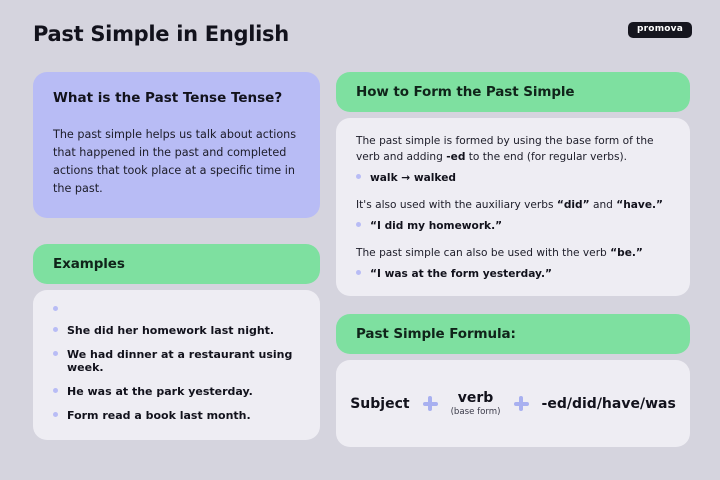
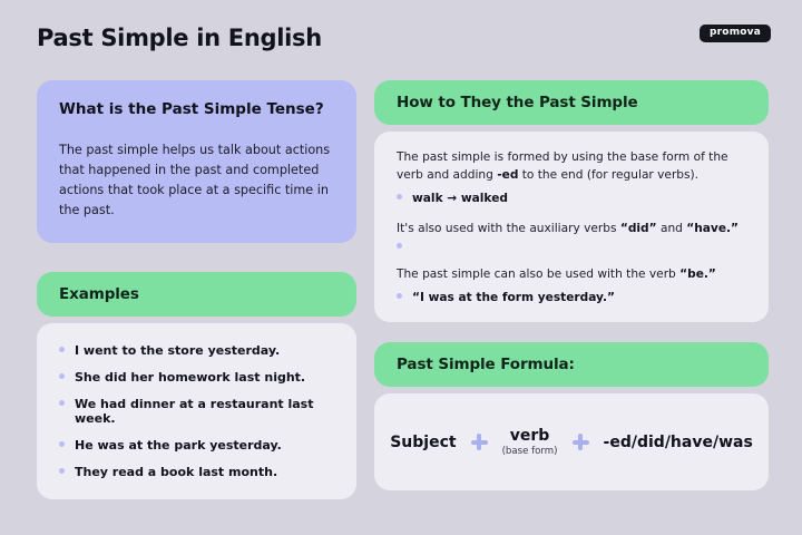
  Past Simple in English
  promova
- What is the Past Tense Tense?
+ What is the Past Simple Tense?
  The past simple helps us talk about actions that happened in the past and completed actions that took place at a specific time in the past.
  Examples
+ I went to the store yesterday.
  She did her homework last night.
- We had dinner at a restaurant using week.
+ We had dinner at a restaurant last week.
  He was at the park yesterday.
- Form read a book last month.
+ They read a book last month.
- How to Form the Past Simple
+ How to They the Past Simple
  The past simple is formed by using the base form of the verb and adding -ed to the end (for regular verbs).
  walk → walked
  It's also used with the auxiliary verbs “did” and “have.”
- “I did my homework.”
  The past simple can also be used with the verb “be.”
  “I was at the form yesterday.”
  Past Simple Formula:
  Subject
  verb
  (base form)
  -ed/did/have/was
